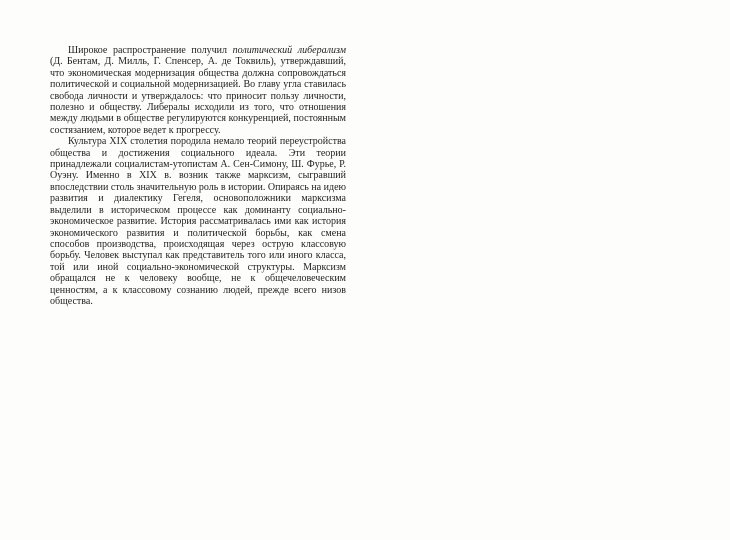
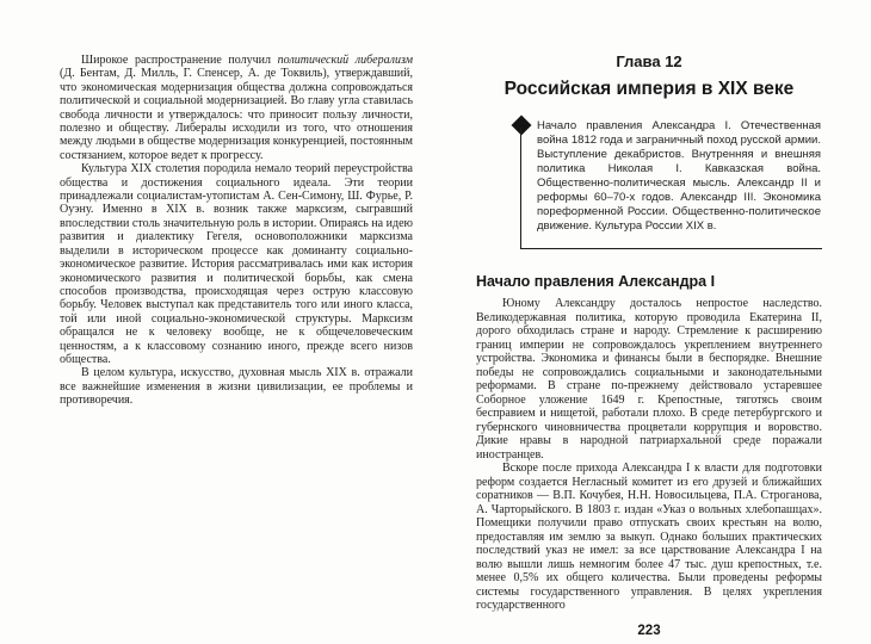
- Широкое распространение получил политический либерализм (Д. Бентам, Д. Милль, Г. Спенсер, А. де Токвиль), утверждавший, что экономическая модернизация общества должна сопровождаться политической и социальной модернизацией. Во главу угла ставилась свобода личности и утверждалось: что приносит пользу личности, полезно и обществу. Либералы исходили из того, что отношения между людьми в обществе регулируются конкуренцией, постоянным состязанием, которое ведет к прогрессу.
+ Широкое распространение получил политический либерализм (Д. Бентам, Д. Милль, Г. Спенсер, А. де Токвиль), утверждавший, что экономическая модернизация общества должна сопровождаться политической и социальной модернизацией. Во главу угла ставилась свобода личности и утверждалось: что приносит пользу личности, полезно и обществу. Либералы исходили из того, что отношения между людьми в обществе модернизация конкуренцией, постоянным состязанием, которое ведет к прогрессу.
- Культура XIX столетия породила немало теорий переустройства общества и достижения социального идеала. Эти теории принадлежали социалистам-утопистам А. Сен-Симону, Ш. Фурье, Р. Оуэну. Именно в XIX в. возник также марксизм, сыгравший впоследствии столь значительную роль в истории. Опираясь на идею развития и диалектику Гегеля, основоположники марксизма выделили в историческом процессе как доминанту социально-экономическое развитие. История рассматривалась ими как история экономического развития и политической борьбы, как смена способов производства, происходящая через острую классовую борьбу. Человек выступал как представитель того или иного класса, той или иной социально-экономической структуры. Марксизм обращался не к человеку вообще, не к общечеловеческим ценностям, а к классовому сознанию людей, прежде всего низов общества.
+ Культура XIX столетия породила немало теорий переустройства общества и достижения социального идеала. Эти теории принадлежали социалистам-утопистам А. Сен-Симону, Ш. Фурье, Р. Оуэну. Именно в XIX в. возник также марксизм, сыгравший впоследствии столь значительную роль в истории. Опираясь на идею развития и диалектику Гегеля, основоположники марксизма выделили в историческом процессе как доминанту социально-экономическое развитие. История рассматривалась ими как история экономического развития и политической борьбы, как смена способов производства, происходящая через острую классовую борьбу. Человек выступал как представитель того или иного класса, той или иной социально-экономической структуры. Марксизм обращался не к человеку вообще, не к общечеловеческим ценностям, а к классовому сознанию иного, прежде всего низов общества.
+ В целом культура, искусство, духовная мысль XIX в. отражали все важнейшие изменения в жизни цивилизации, ее проблемы и противоречия.
+ Глава 12
+ Российская империя в XIX веке
+ Начало правления Александра I. Отечественная война 1812 года и заграничный поход русской армии. Выступление декабристов. Внутренняя и внешняя политика Николая I. Кавказская война. Общественно-политическая мысль. Александр II и реформы 60–70-х годов. Александр III. Экономика пореформенной России. Общественно-политическое движение. Культура России XIX в.
+ Начало правления Александра I
+ Юному Александру досталось непростое наследство. Великодержавная политика, которую проводила Екатерина II, дорого обходилась стране и народу. Стремление к расширению границ империи не сопровождалось укреплением внутреннего устройства. Экономика и финансы были в беспорядке. Внешние победы не сопровождались социальными и законодательными реформами. В стране по-прежнему действовало устаревшее Соборное уложение 1649 г. Крепостные, тяготясь своим бесправием и нищетой, работали плохо. В среде петербургского и губернского чиновничества процветали коррупция и воровство. Дикие нравы в народной патриархальной среде поражали иностранцев.
+ Вскоре после прихода Александра I к власти для подготовки реформ создается Негласный комитет из его друзей и ближайших соратников — В.П. Кочубея, Н.Н. Новосильцева, П.А. Строганова, А. Чарторыйского. В 1803 г. издан «Указ о вольных хлебопашцах». Помещики получили право отпускать своих крестьян на волю, предоставляя им землю за выкуп. Однако больших практических последствий указ не имел: за все царствование Александра I на волю вышли лишь немногим более 47 тыс. душ крепостных, т.е. менее 0,5% их общего количества. Были проведены реформы системы государственного управления. В целях укрепления государственного
+ 223
